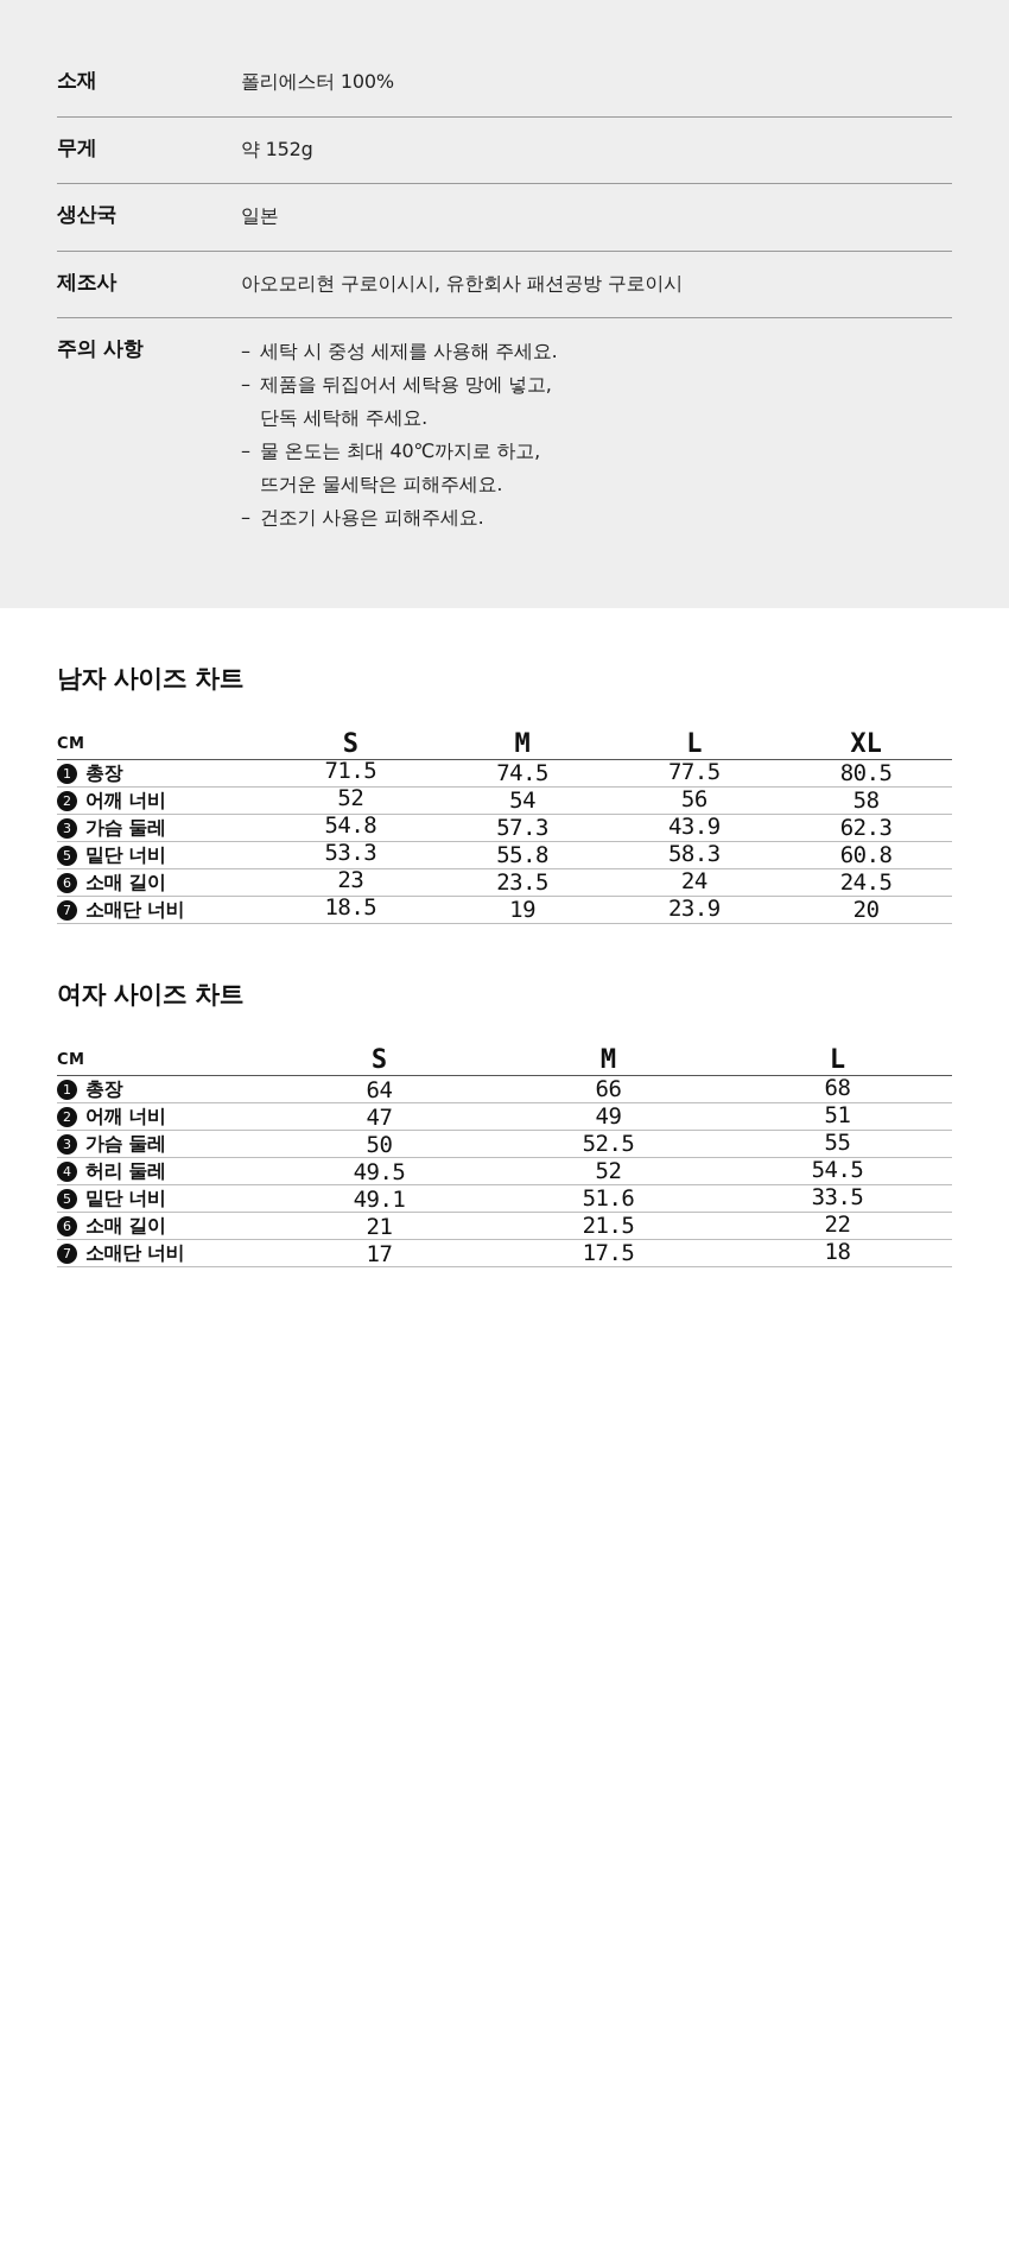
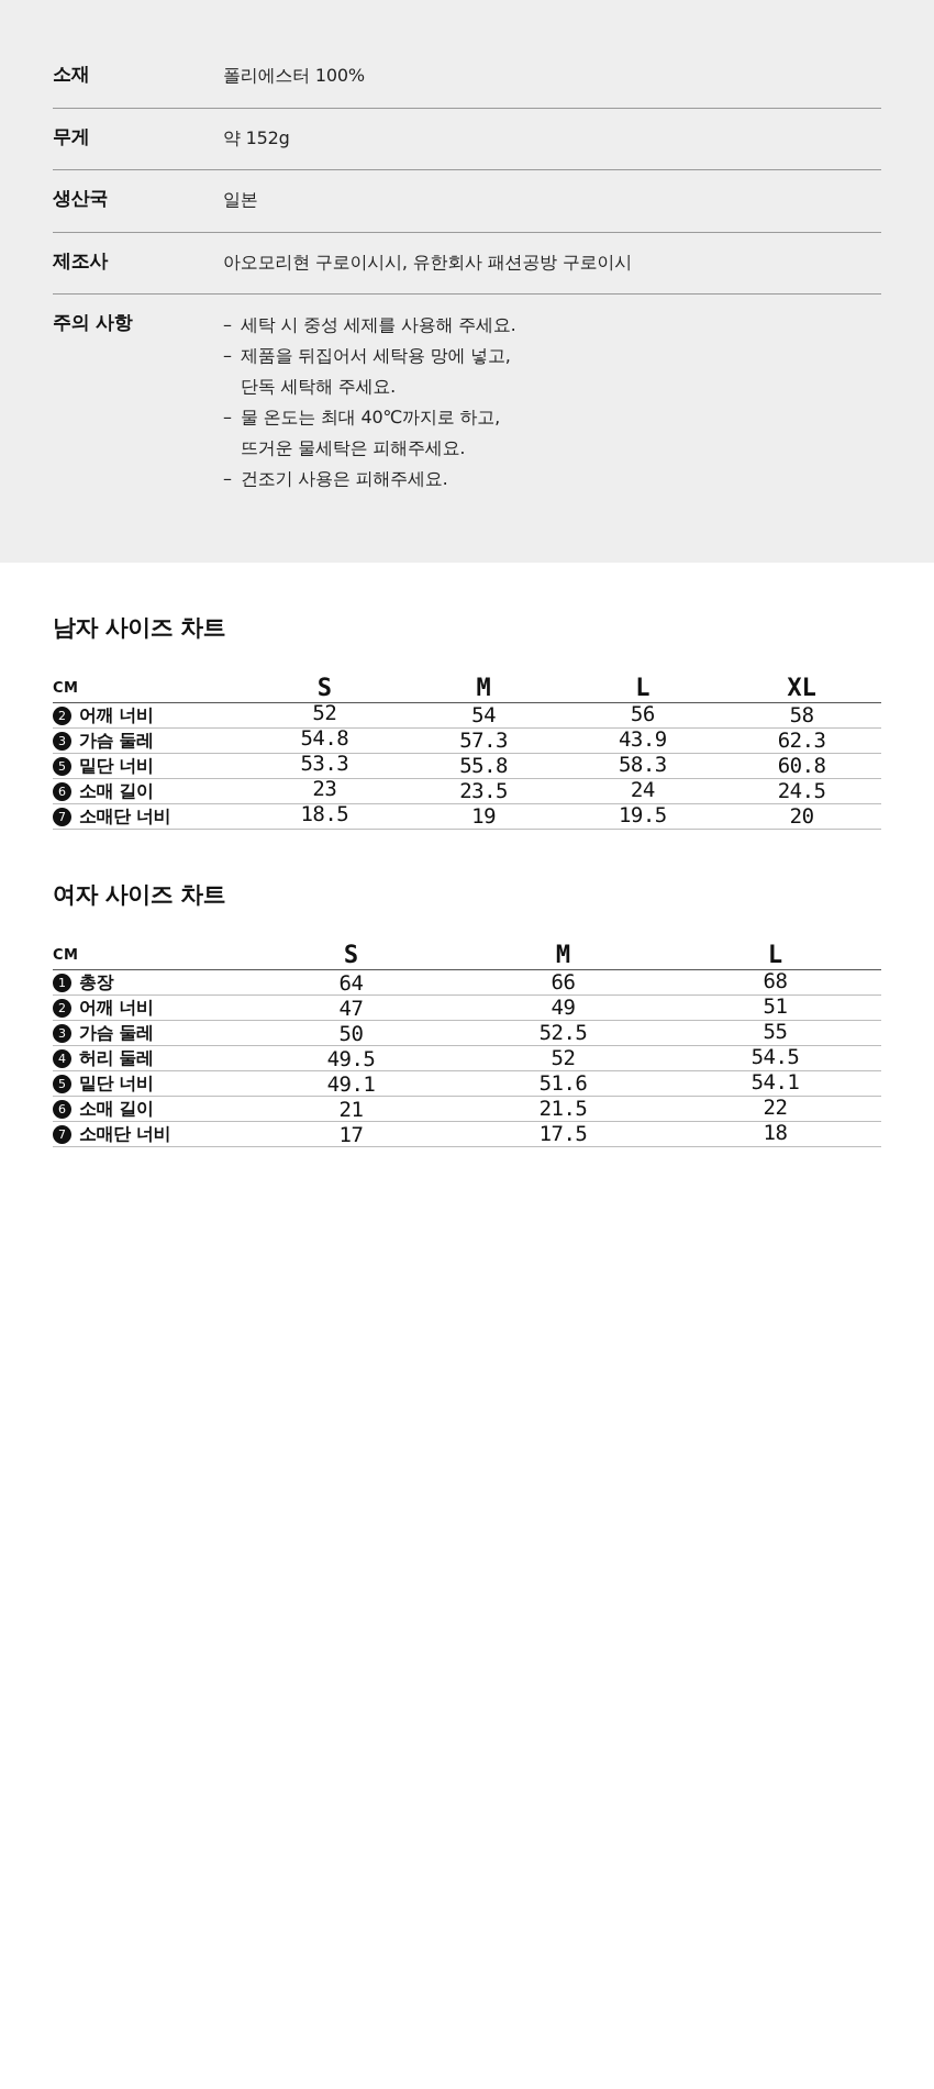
  소재	폴리에스터 100%
  무게	약 152g
  생산국	일본
  제조사	아오모리현 구로이시시, 유한회사 패션공방 구로이시
  주의 사항	– 세탁 시 중성 세제를 사용해 주세요. – 제품을 뒤집어서 세탁용 망에 넣고, 단독 세탁해 주세요. – 물 온도는 최대 40℃까지로 하고, 뜨거운 물세탁은 피해주세요. – 건조기 사용은 피해주세요.
  남자 사이즈 차트
  CM	S	M	L	XL
- 1 총장	71.5	74.5	77.5	80.5
  2 어깨 너비	52	54	56	58
  3 가슴 둘레	54.8	57.3	43.9	62.3
  5 밑단 너비	53.3	55.8	58.3	60.8
  6 소매 길이	23	23.5	24	24.5
- 7 소매단 너비	18.5	19	23.9	20
+ 7 소매단 너비	18.5	19	19.5	20
  여자 사이즈 차트
  CM	S	M	L
  1 총장	64	66	68
  2 어깨 너비	47	49	51
  3 가슴 둘레	50	52.5	55
  4 허리 둘레	49.5	52	54.5
- 5 밑단 너비	49.1	51.6	33.5
+ 5 밑단 너비	49.1	51.6	54.1
  6 소매 길이	21	21.5	22
  7 소매단 너비	17	17.5	18
